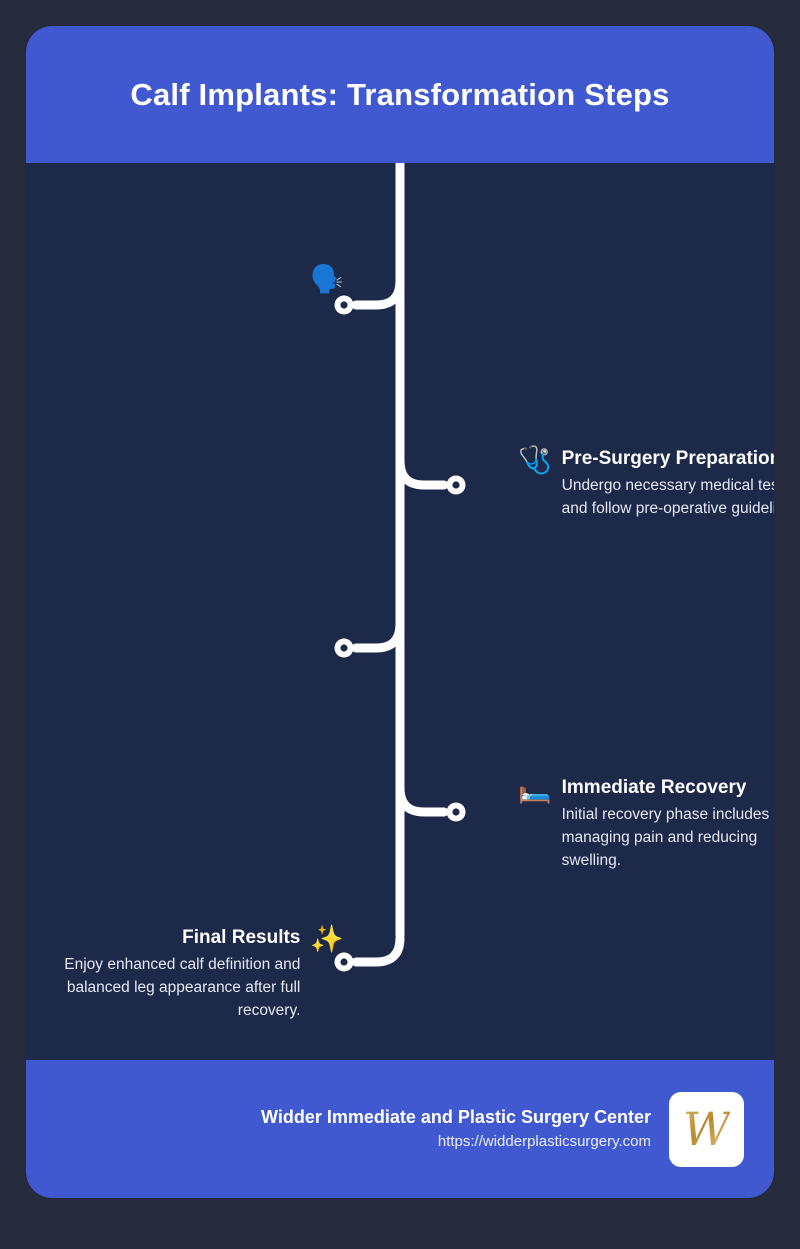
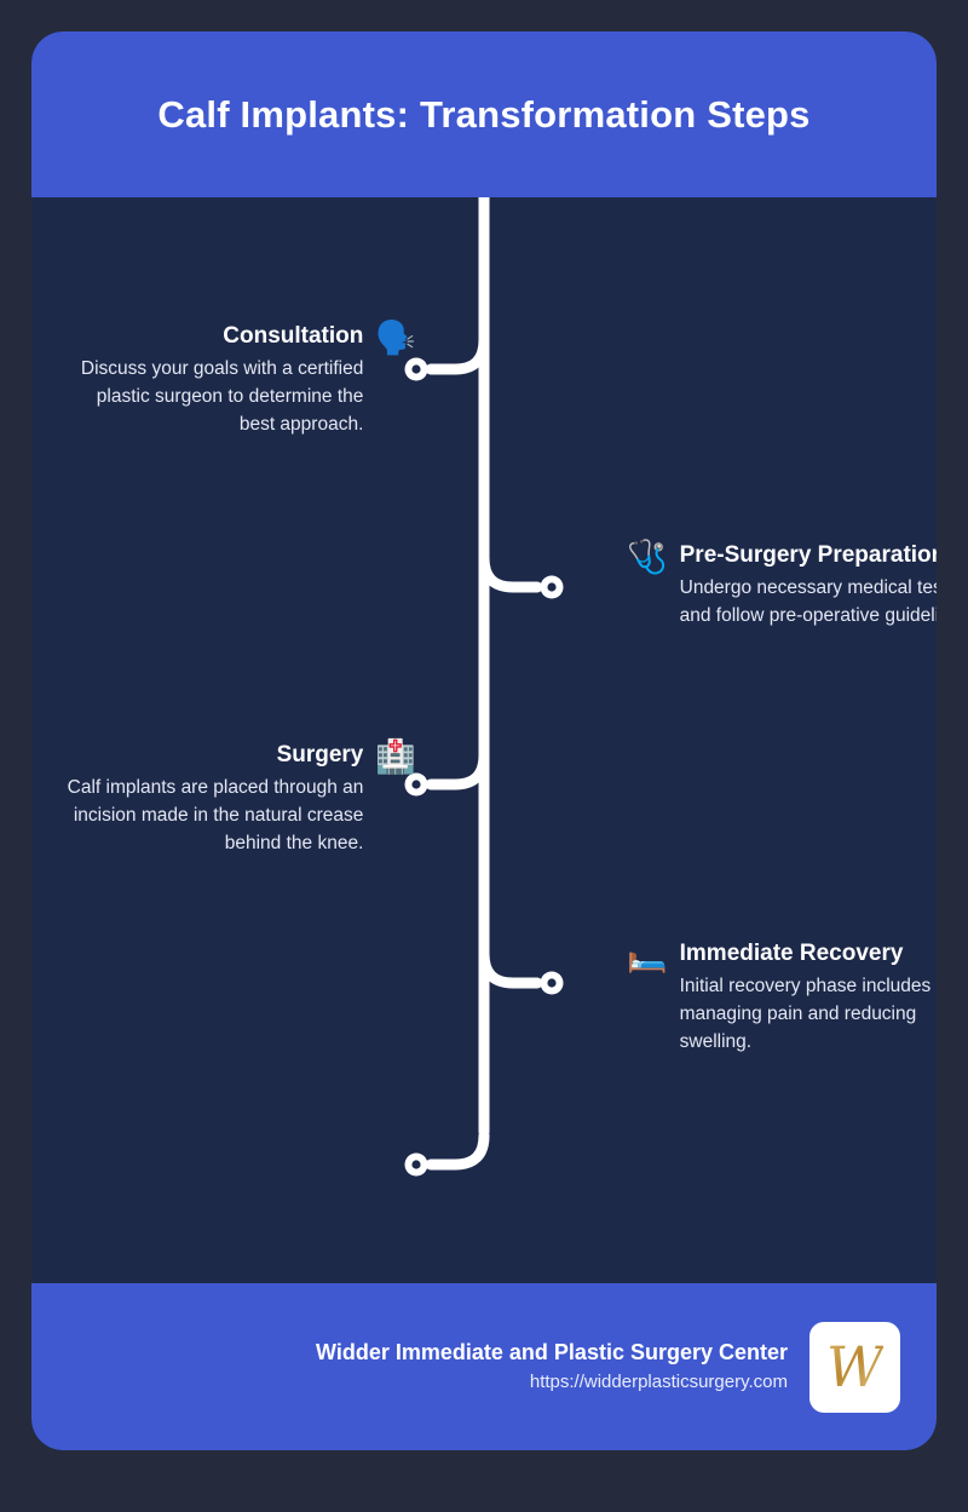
  Calf Implants: Transformation Steps
+ Consultation
+ Discuss your goals with a certified plastic surgeon to determine the best approach.
  🗣️
  Pre-Surgery Preparatio
  Undergo necessary medical te and follow pre-operative guidel
  🩺
+ Surgery
+ Calf implants are placed through an incision made in the natural crease behind the knee.
+ 🏥
  Immediate Recovery
  Initial recovery phase includes managing pain and reducing swelling.
  🛏️
- Final Results
- Enjoy enhanced calf definition and balanced leg appearance after full recovery.
- ✨
  Widder Immediate and Plastic Surgery Center
  https://widderplasticsurgery.com
  W
